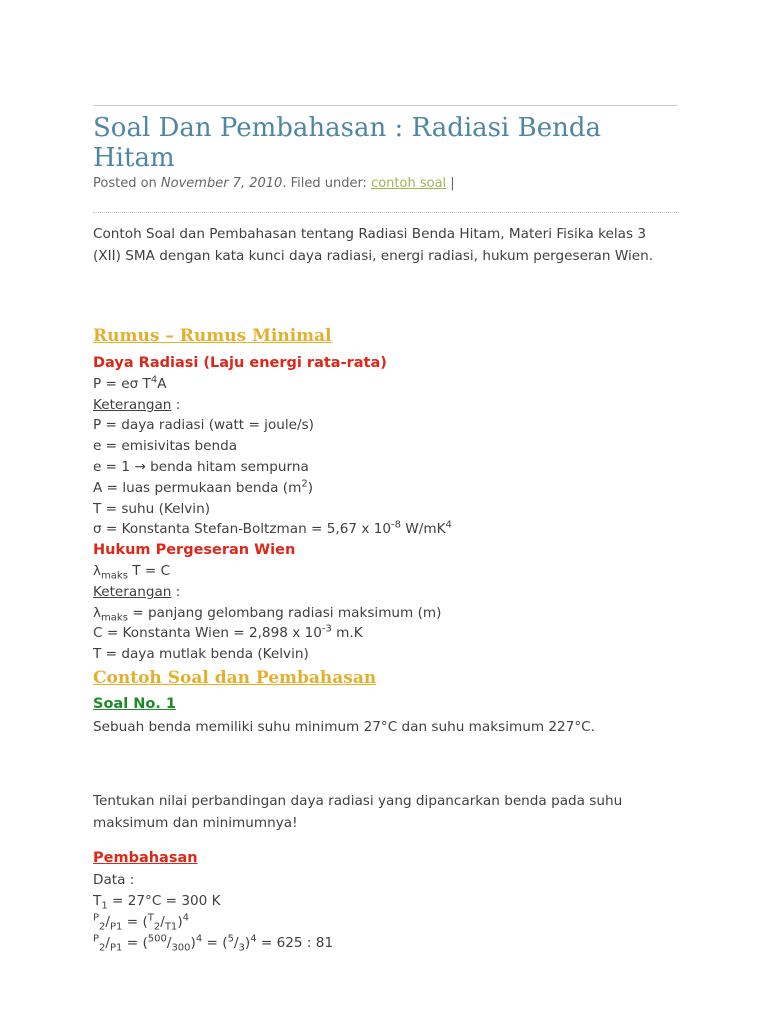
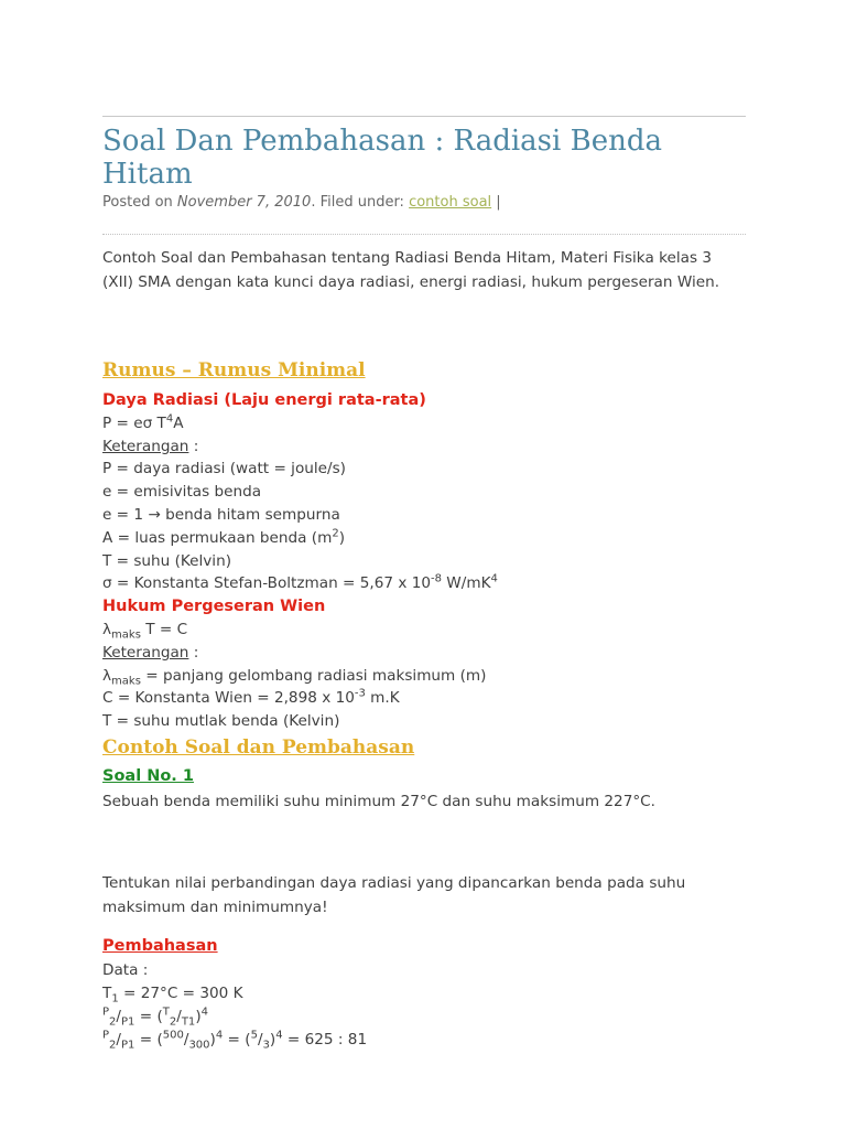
  Soal Dan Pembahasan : Radiasi Benda Hitam
  Posted on November 7, 2010. Filed under: contoh soal |
  Contoh Soal dan Pembahasan tentang Radiasi Benda Hitam, Materi Fisika kelas 3 (XII) SMA dengan kata kunci daya radiasi, energi radiasi, hukum pergeseran Wien.
  Rumus – Rumus Minimal
  Daya Radiasi (Laju energi rata-rata)
  P = eσ T4A
  Keterangan :
  P = daya radiasi (watt = joule/s)
  e = emisivitas benda
  e = 1 → benda hitam sempurna
  A = luas permukaan benda (m2)
  T = suhu (Kelvin)
  σ = Konstanta Stefan-Boltzman = 5,67 x 10-8 W/mK4
  Hukum Pergeseran Wien
  λmaks T = C
  Keterangan :
  λmaks = panjang gelombang radiasi maksimum (m)
  C = Konstanta Wien = 2,898 x 10-3 m.K
- T = daya mutlak benda (Kelvin)
+ T = suhu mutlak benda (Kelvin)
  Contoh Soal dan Pembahasan
  Soal No. 1
  Sebuah benda memiliki suhu minimum 27°C dan suhu maksimum 227°C.
  Tentukan nilai perbandingan daya radiasi yang dipancarkan benda pada suhu maksimum dan minimumnya!
  Pembahasan
  Data :
  T1 = 27°C = 300 K
  P2/P1 = (T2/T1)4
  P2/P1 = (500/300)4 = (5/3)4 = 625 : 81
